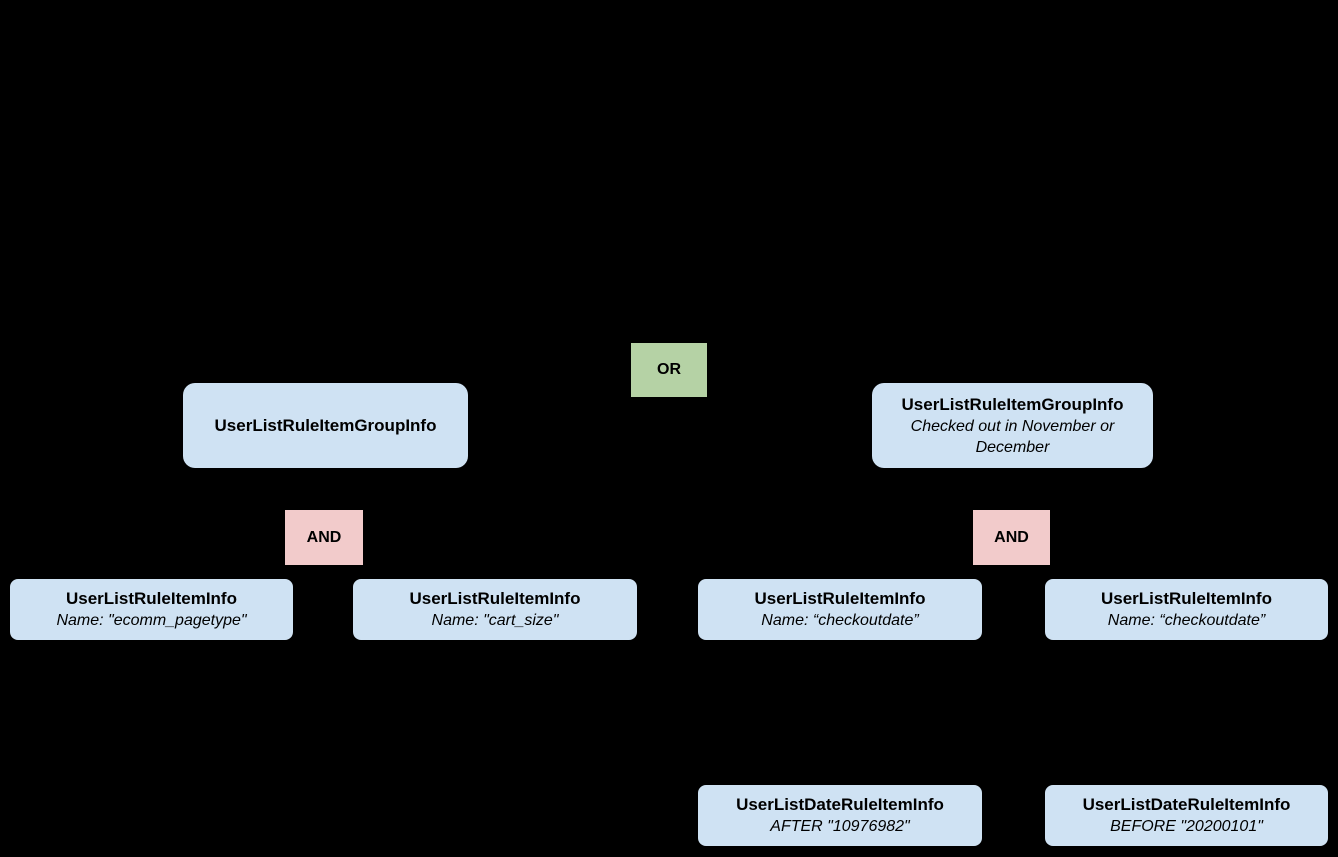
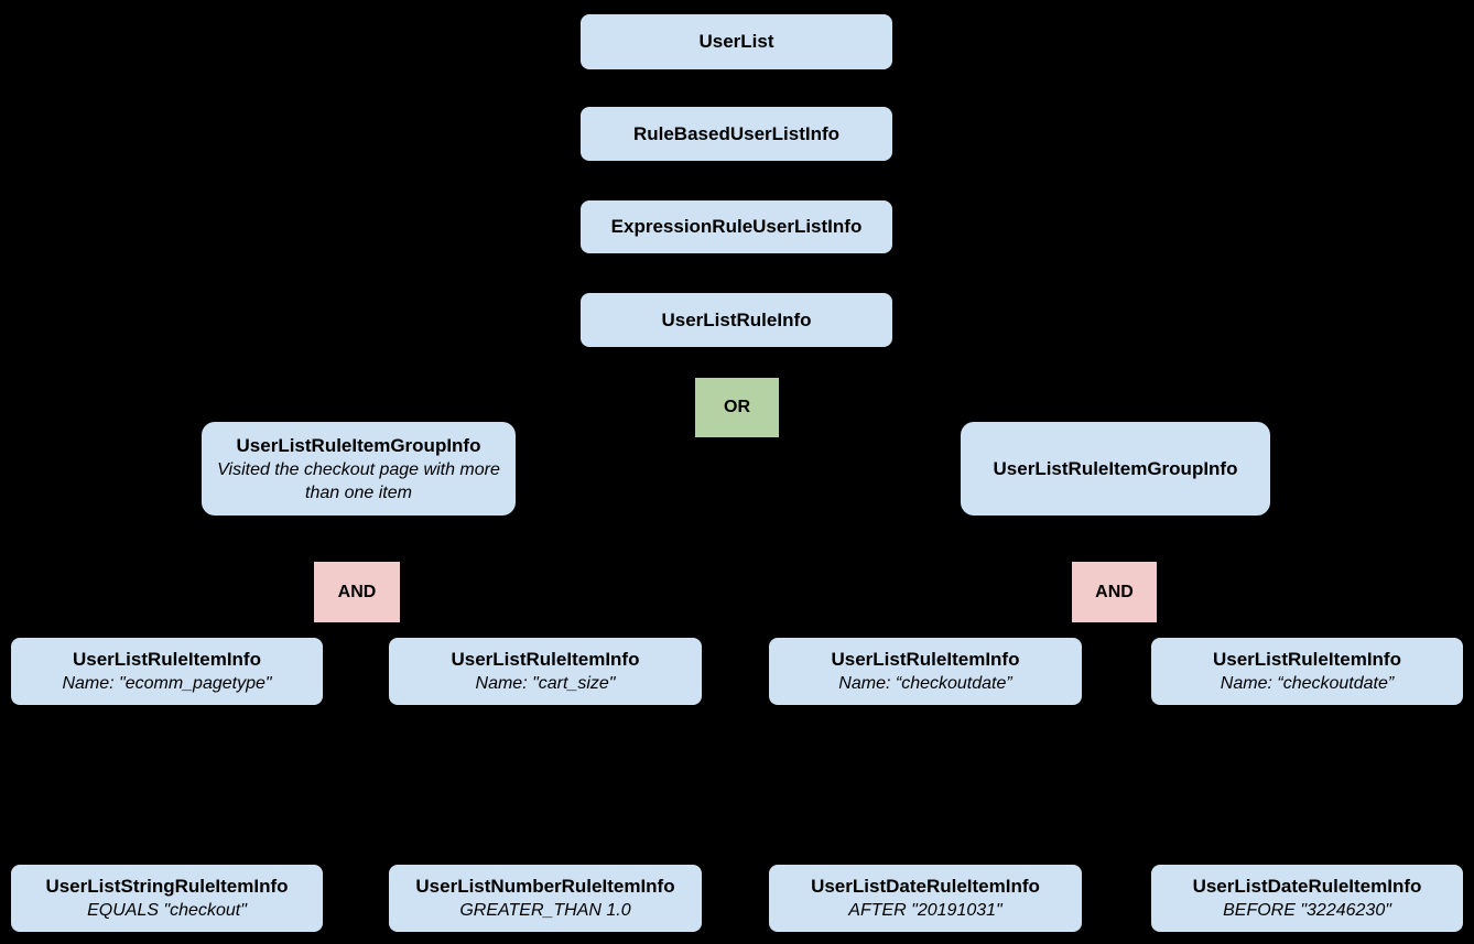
+ UserList
+ RuleBasedUserListInfo
+ ExpressionRuleUserListInfo
+ UserListRuleInfo
  OR
  UserListRuleItemGroupInfo
+ Visited the checkout page with more than one item
  UserListRuleItemGroupInfo
- Checked out in November or December
  AND
  AND
  UserListRuleItemInfo
  Name: "ecomm_pagetype"
  UserListRuleItemInfo
  Name: "cart_size"
  UserListRuleItemInfo
  Name: “checkoutdate”
  UserListRuleItemInfo
  Name: “checkoutdate”
+ UserListStringRuleItemInfo
+ EQUALS "checkout"
+ UserListNumberRuleItemInfo
+ GREATER_THAN 1.0
  UserListDateRuleItemInfo
- AFTER "10976982"
+ AFTER "20191031"
  UserListDateRuleItemInfo
- BEFORE "20200101"
+ BEFORE "32246230"
